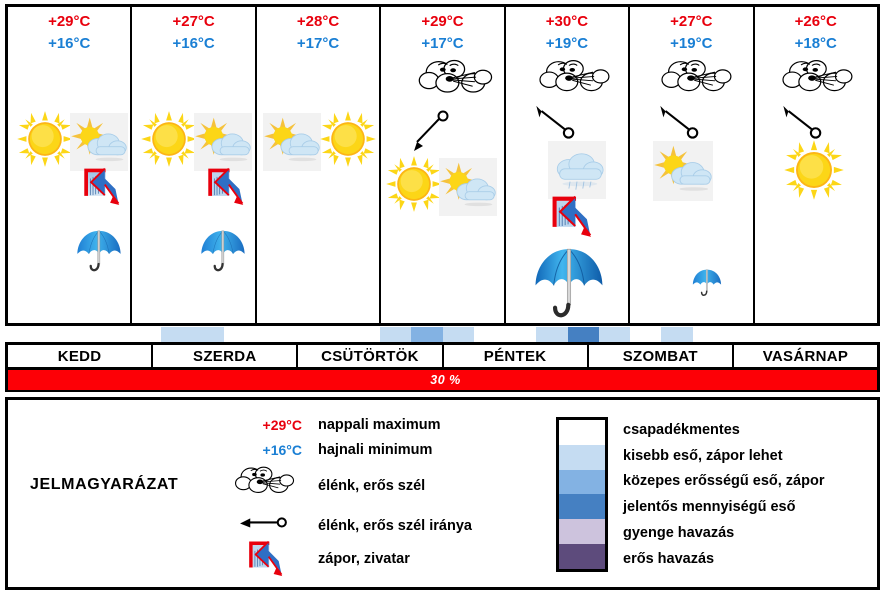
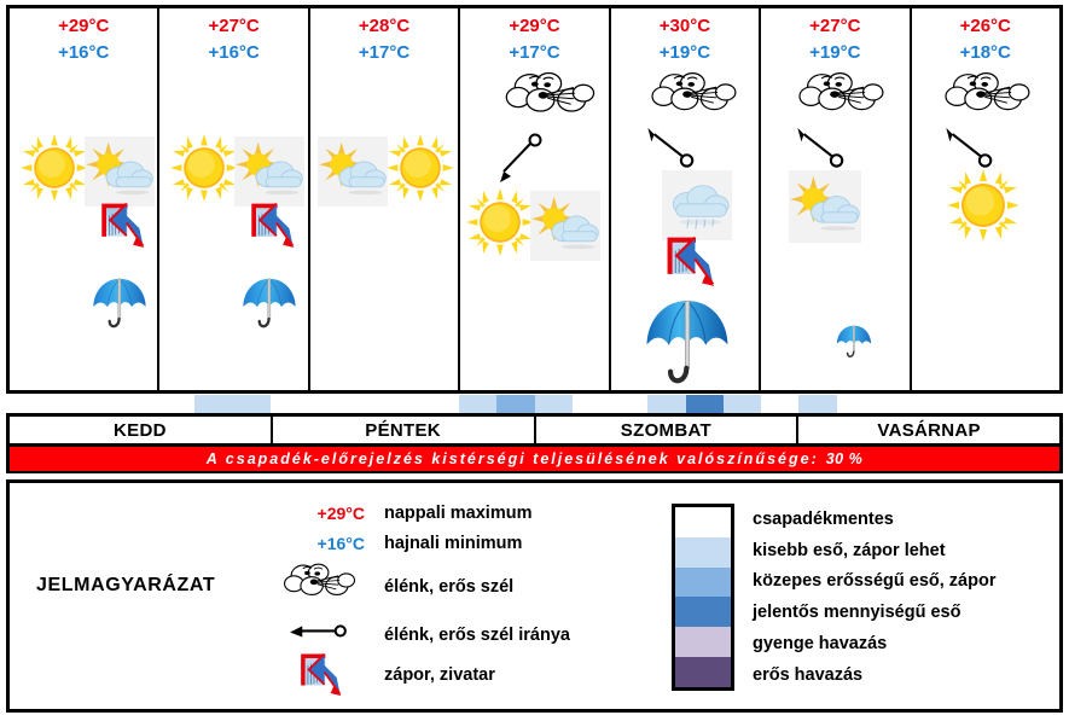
  +29°C
  +16°C
  +27°C
  +16°C
  +28°C
  +17°C
  +29°C
  +17°C
  +30°C
  +19°C
  +27°C
  +19°C
  +26°C
  +18°C
  KEDD
- SZERDA
- CSÜTÖRTÖK
  PÉNTEK
  SZOMBAT
  VASÁRNAP
+ A csapadék-előrejelzés kistérségi teljesülésének valószínűsége:
  30 %
  JELMAGYARÁZAT
  +29°C
  nappali maximum
  +16°C
  hajnali minimum
  élénk, erős szél
  élénk, erős szél iránya
  zápor, zivatar
  csapadékmentes
  kisebb eső, zápor lehet
  közepes erősségű eső, zápor
  jelentős mennyiségű eső
  gyenge havazás
  erős havazás
